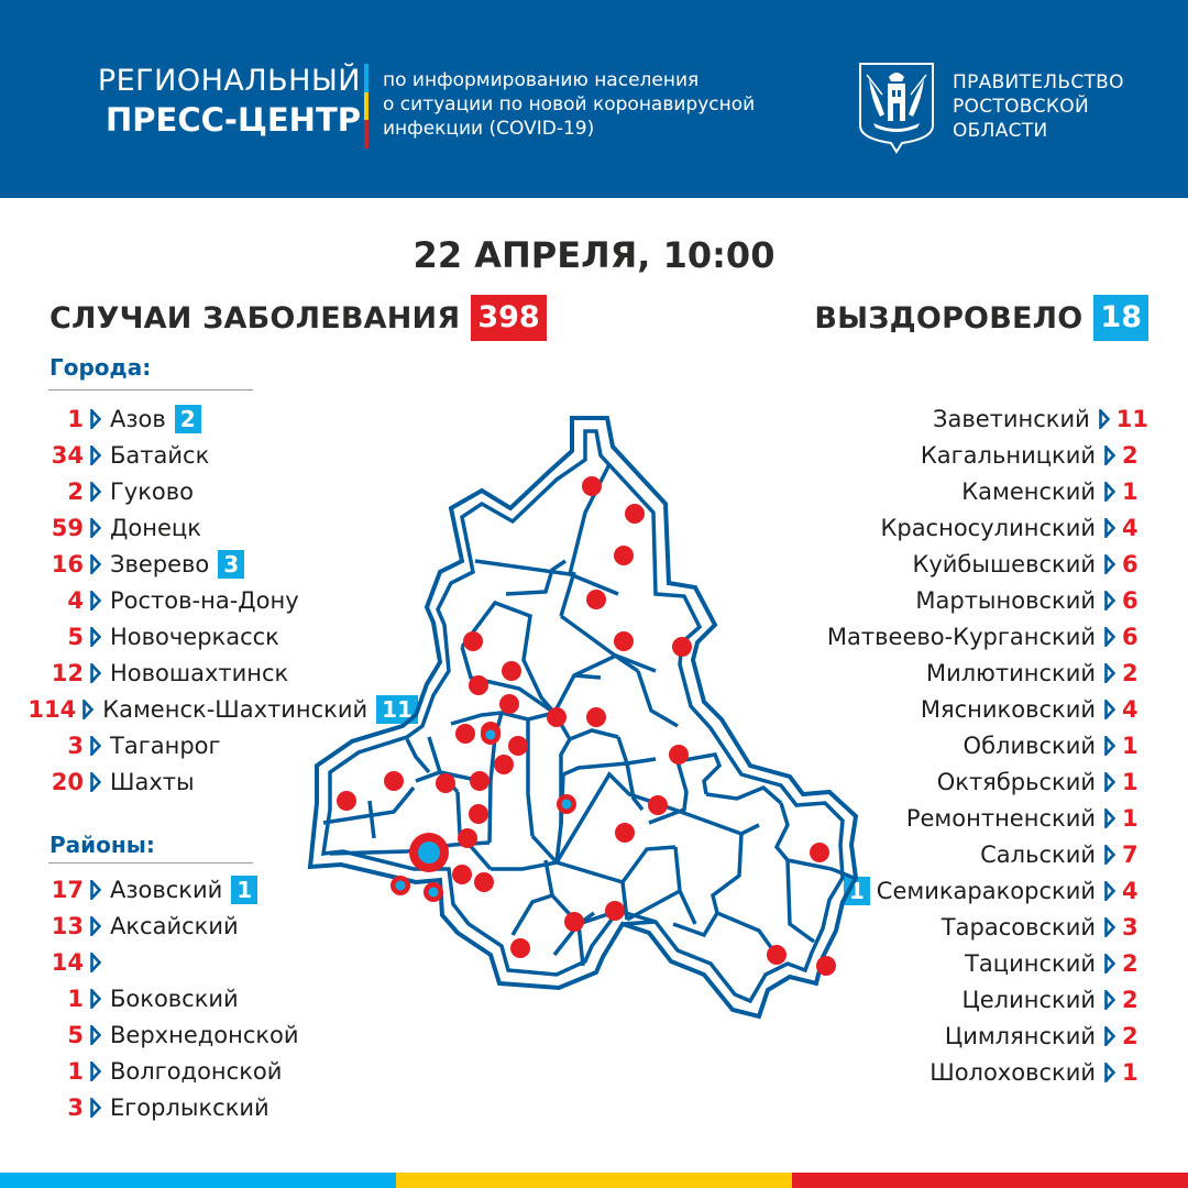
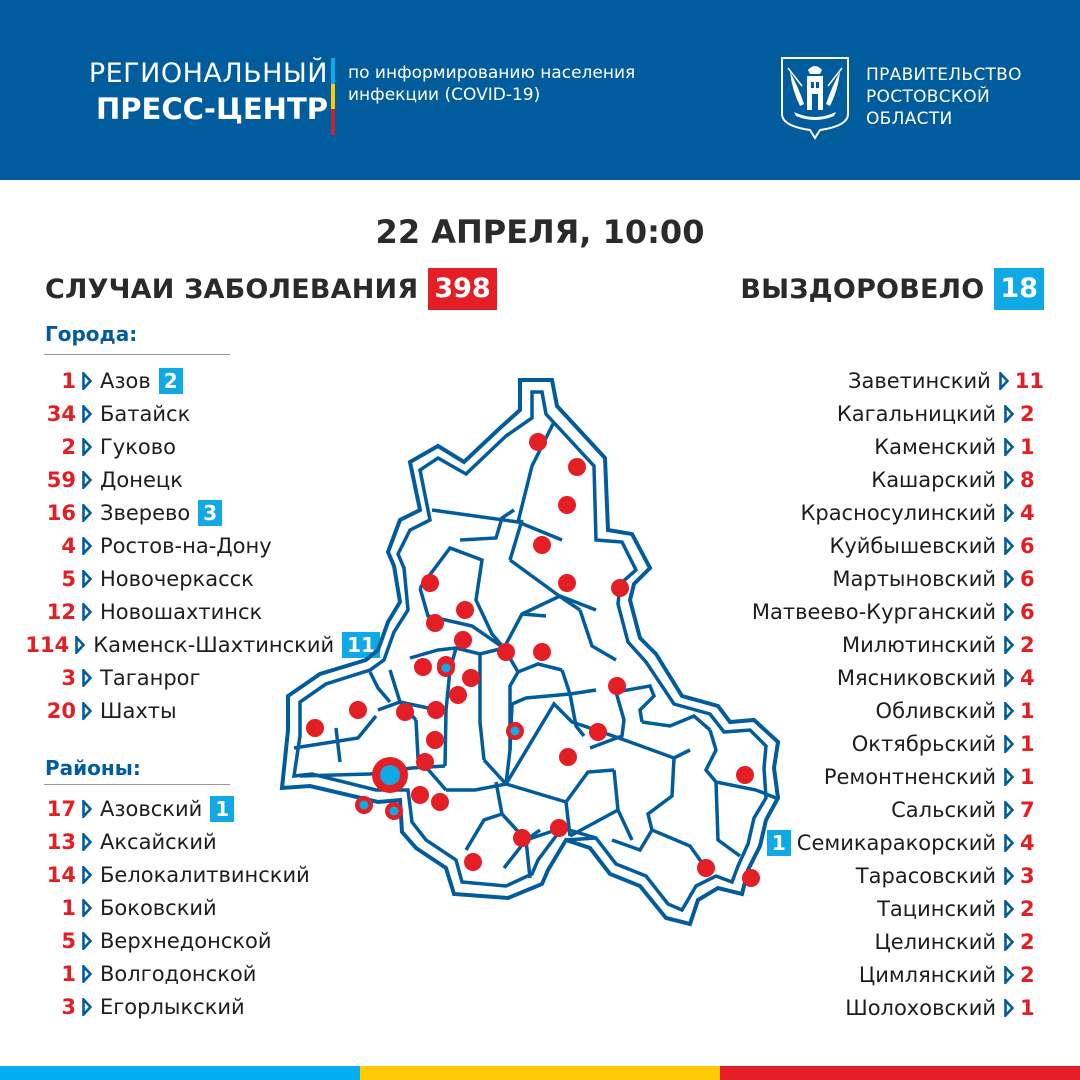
  РЕГИОНАЛЬНЫЙ
  ПРЕСС-ЦЕНТР
  по информированию населения
- о ситуации по новой коронавирусной
  инфекции (COVID-19)
  ПРАВИТЕЛЬСТВО
  РОСТОВСКОЙ
  ОБЛАСТИ
  22 АПРЕЛЯ, 10:00
  СЛУЧАИ ЗАБОЛЕВАНИЯ
  398
  ВЫЗДОРОВЕЛО
  18
  Города:
  1
  Азов
  2
  34
  Батайск
  2
  Гуково
  59
  Донецк
  16
  Зверево
  3
  4
  Ростов-на-Дону
  5
  Новочеркасск
  12
  Новошахтинск
  114
  Каменск-Шахтинский
  11
  3
  Таганрог
  20
  Шахты
  Районы:
  17
  Азовский
  1
  13
  Аксайский
  14
+ Белокалитвинский
  1
  Боковский
  5
  Верхнедонской
  1
  Волгодонской
  3
  Егорлыкский
  Заветинский
  11
  Кагальницкий
  2
  Каменский
  1
+ Кашарский
+ 8
  Красносулинский
  4
  Куйбышевский
  6
  Мартыновский
  6
  Матвеево-Курганский
  6
  Милютинский
  2
  Мясниковский
  4
  Обливский
  1
  Октябрьский
  1
  Ремонтненский
  1
  Сальский
  7
  1
  Семикаракорский
  4
  Тарасовский
  3
  Тацинский
  2
  Целинский
  2
  Цимлянский
  2
  Шолоховский
  1
